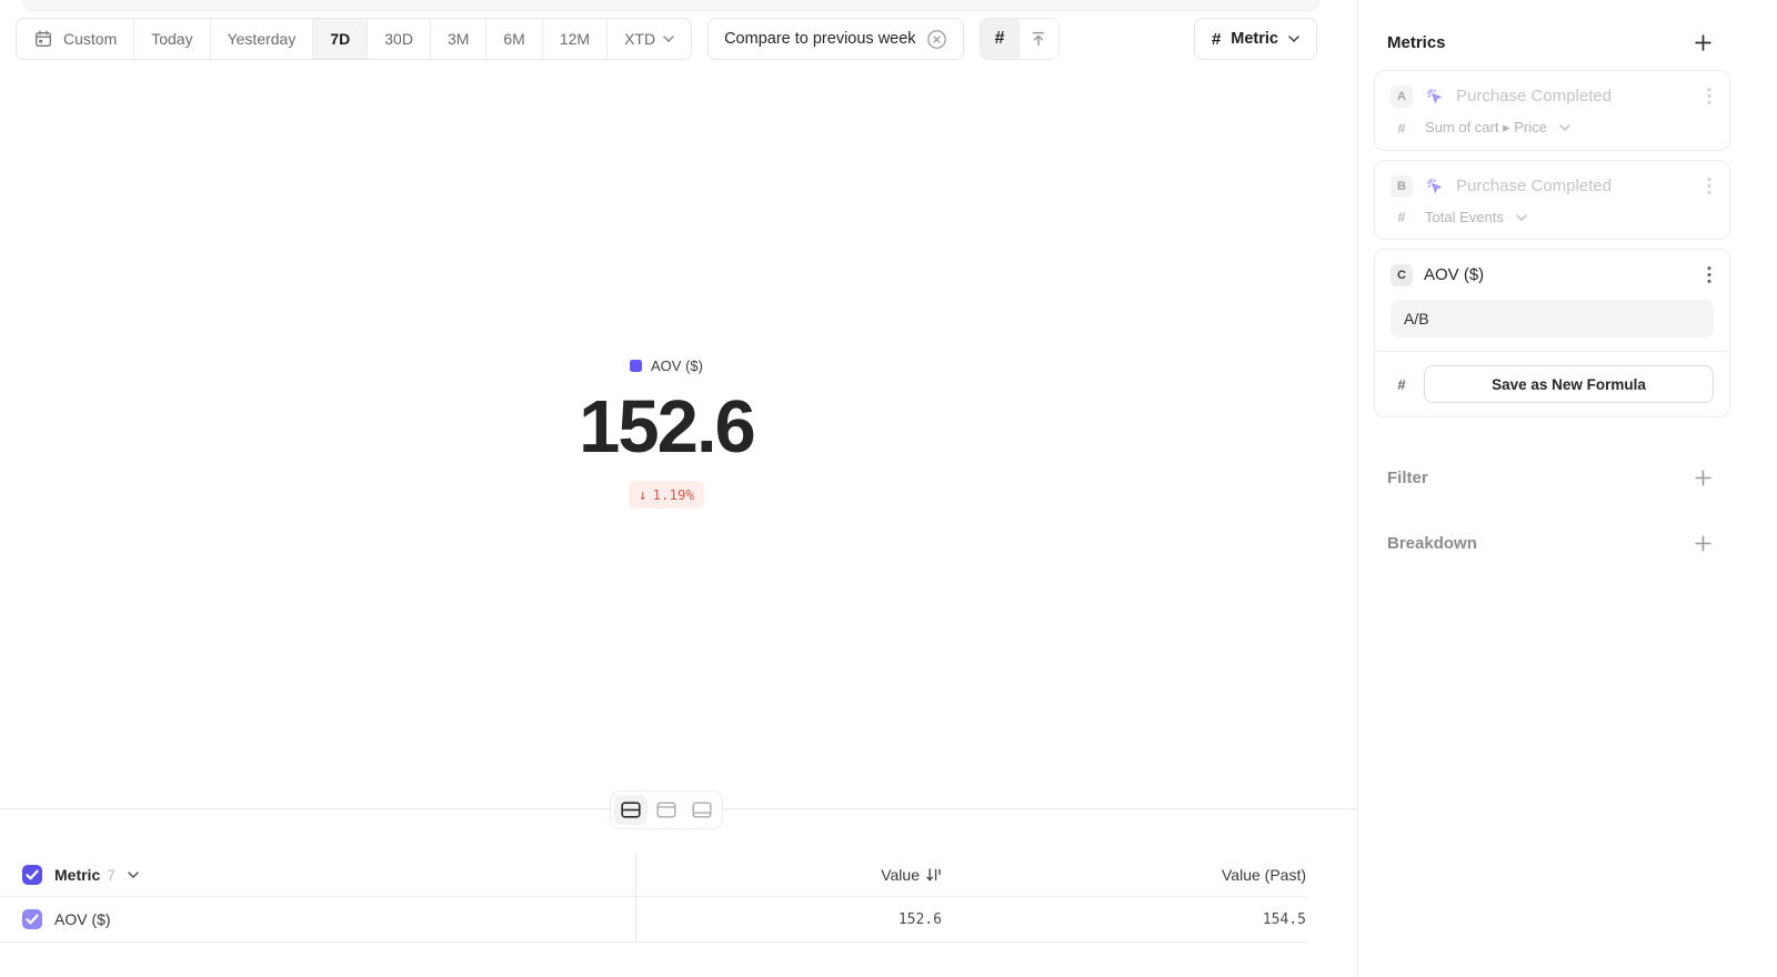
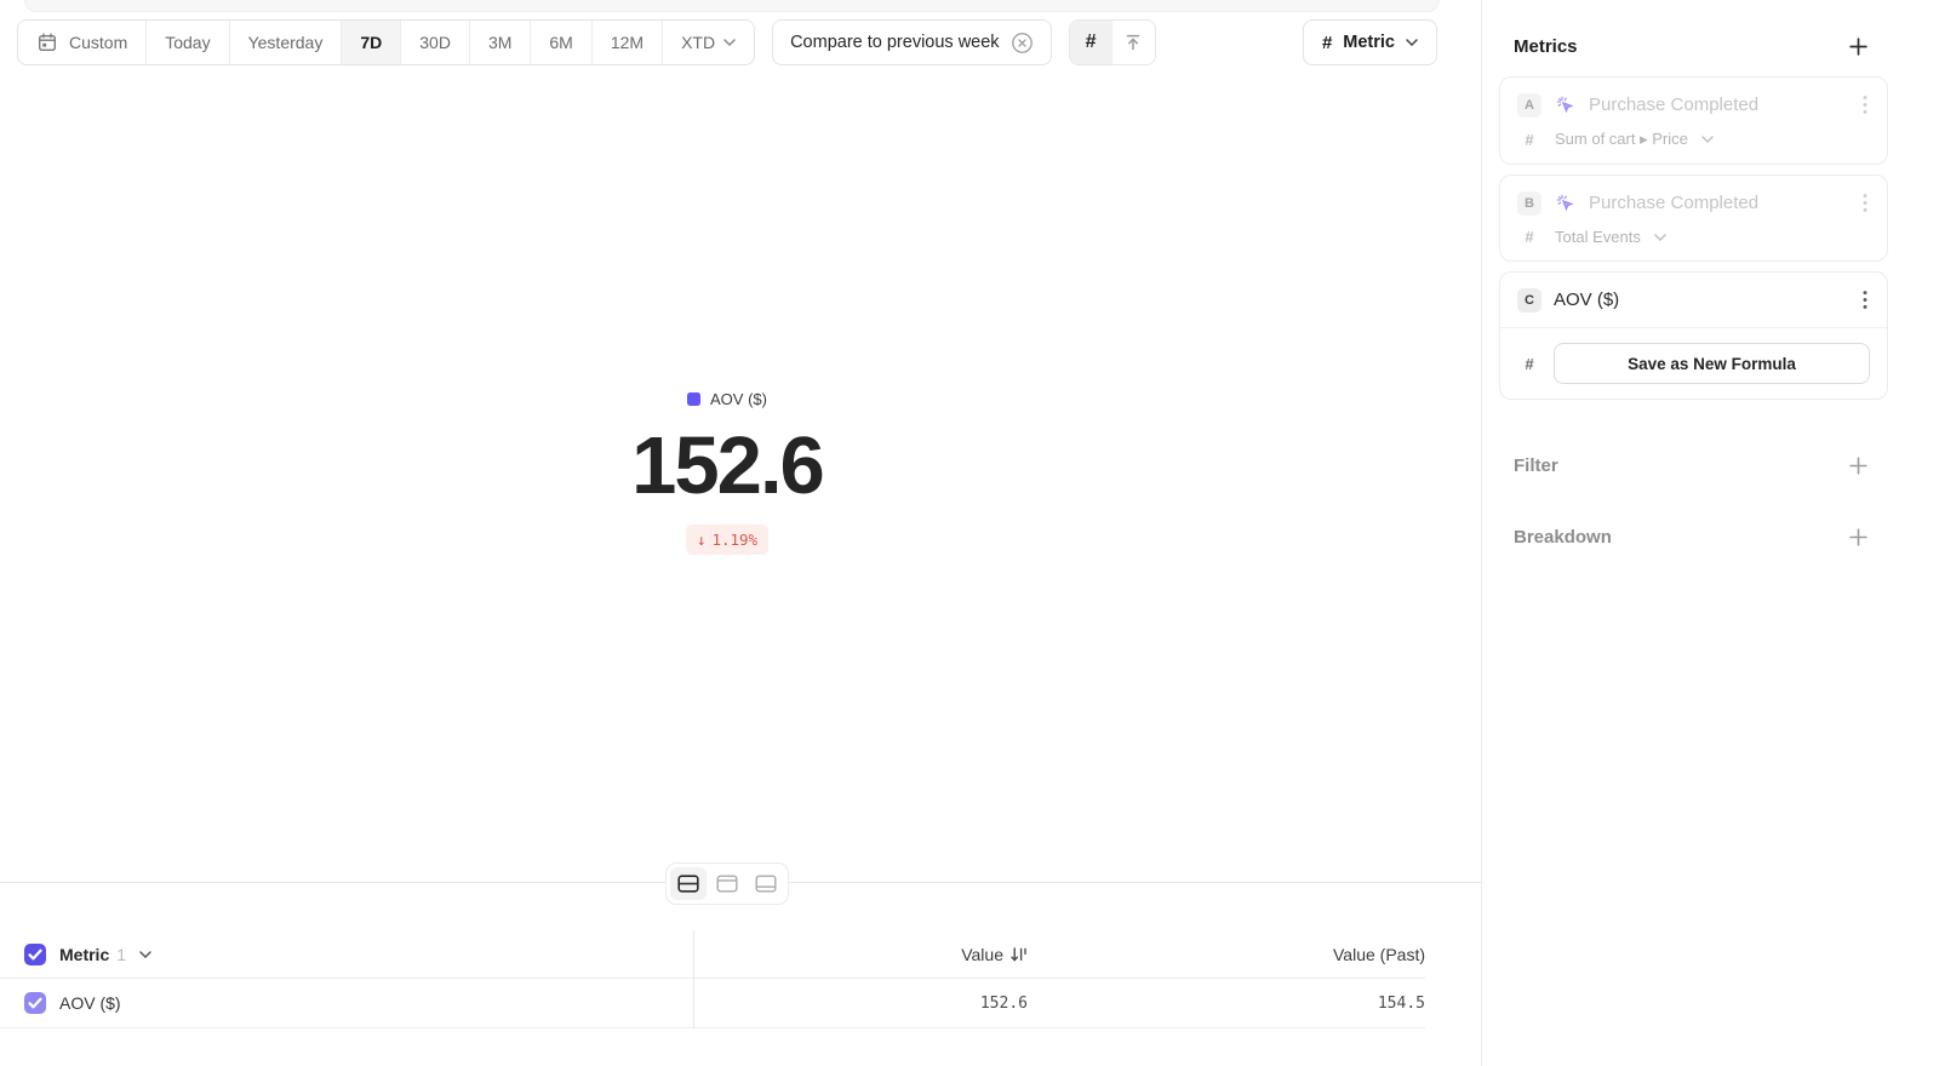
  Custom
  Today
  Yesterday
  7D
  30D
  3M
  6M
  12M
  XTD
  Compare to previous week
  #
  #
  Metric
  AOV ($)
  152.6
  ↓
  1.19%
  Metric
- 7
+ 1
  Value
  Value (Past)
  AOV ($)
  152.6
  154.5
  Metrics
  A
  Purchase Completed
  #
  Sum of cart ▸ Price
  B
  Purchase Completed
  #
  Total Events
  C
  AOV ($)
- A/B
  #
  Save as New Formula
  Filter
  Breakdown
